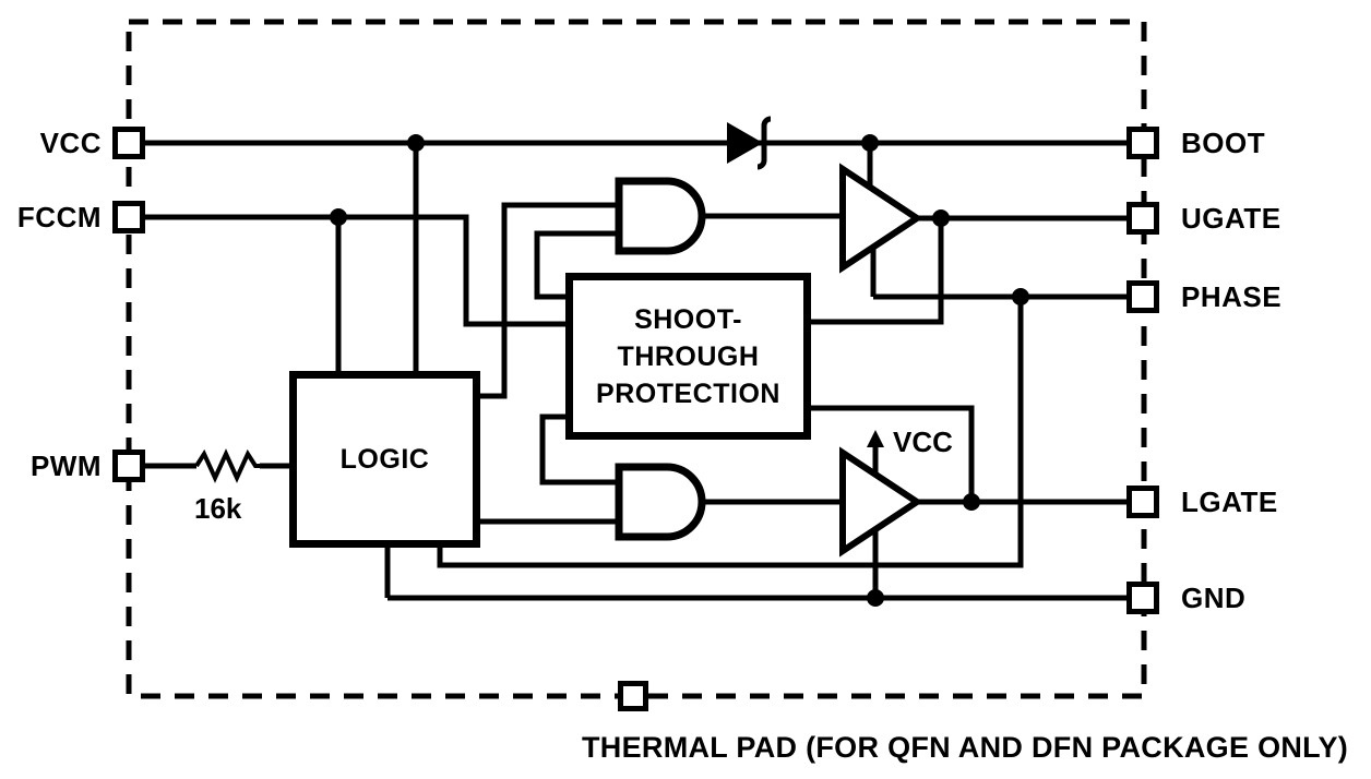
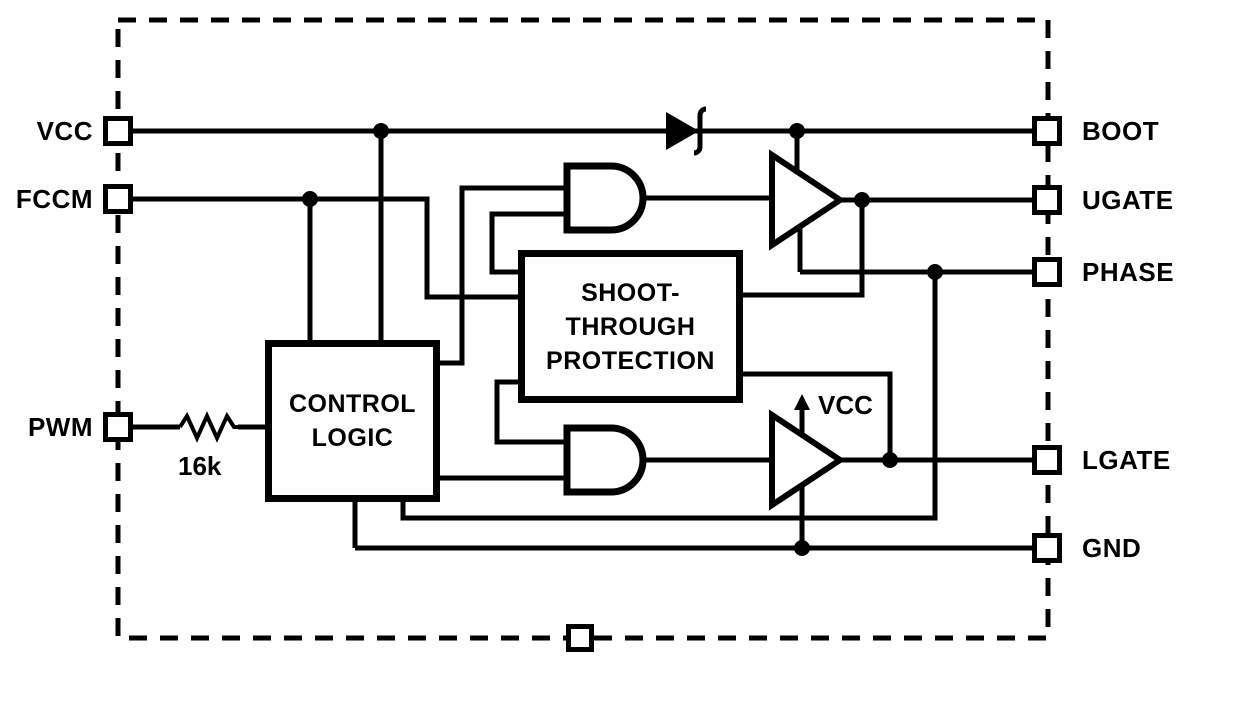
+ CONTROL
  LOGIC
  SHOOT-
  THROUGH
  PROTECTION
  VCC
  FCCM
  PWM
  BOOT
  UGATE
  PHASE
  LGATE
  GND
  16k
  VCC
- THERMAL PAD (FOR QFN AND DFN PACKAGE ONLY)
